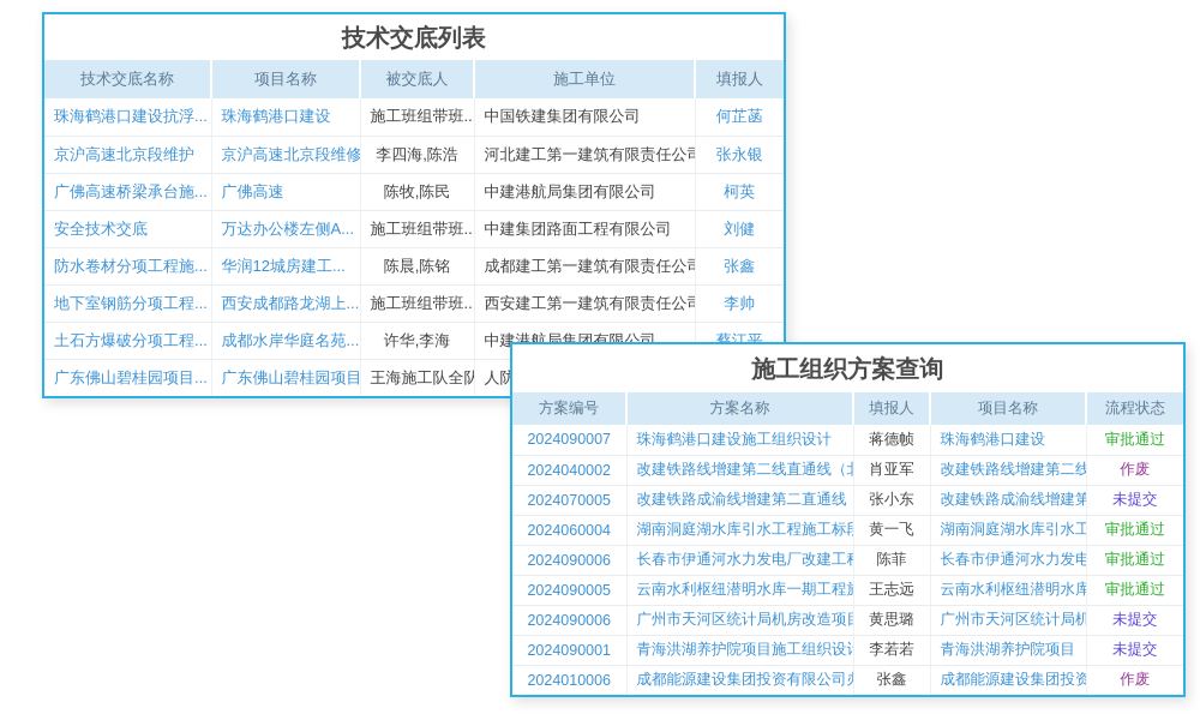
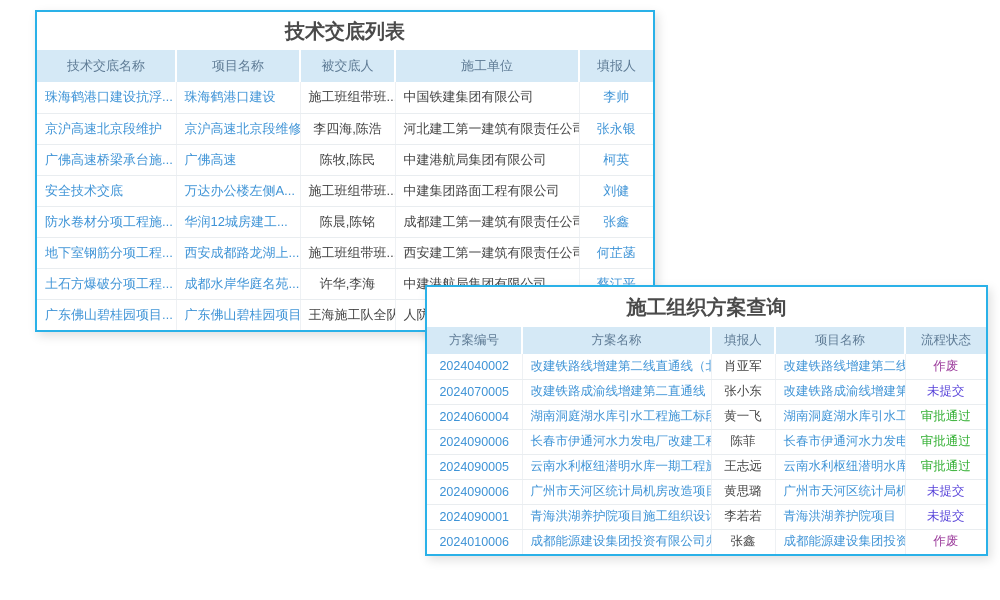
  技术交底列表
  技术交底名称	项目名称	被交底人	施工单位	填报人
- 珠海鹤港口建设抗浮...	珠海鹤港口建设	施工班组带班..	中国铁建集团有限公司	何芷菡
+ 珠海鹤港口建设抗浮...	珠海鹤港口建设	施工班组带班..	中国铁建集团有限公司	李帅
  京沪高速北京段维护	京沪高速北京段维修	李四海,陈浩	河北建工第一建筑有限责任公	张永银
  广佛高速桥梁承台施...	广佛高速	陈牧,陈民	中建港航局集团有限公司	柯英
  安全技术交底	万达办公楼左侧A...	施工班组带班..	中建集团路面工程有限公司	刘健
  防水卷材分项工程施...	华润12城房建工...	陈晨,陈铭	成都建工第一建筑有限责任公	张鑫
- 地下室钢筋分项工程...	西安成都路龙湖上...	施工班组带班..	西安建工第一建筑有限责任公	李帅
+ 地下室钢筋分项工程...	西安成都路龙湖上...	施工班组带班..	西安建工第一建筑有限责任公	何芷菡
  土石方爆破分项工程...	成都水岸华庭名苑...	许华,李海	中建港航局集团有限公司	蔡江平
  广东佛山碧桂园项目...	广东佛山碧桂园项目	王海施工队全队	人防
  施工组织方案查询
  方案编号	方案名称	填报人	项目名称	流程状态
- 2024090007	珠海鹤港口建设施工组织设计	蒋德帧	珠海鹤港口建设	审批通过
  2024040002	改建铁路线增建第二线直通线（	肖亚军	改建铁路线增建第二线	作废
  2024070005	改建铁路成渝线增建第二直通线	张小东	改建铁路成渝线增建第	未提交
  2024060004	湖南洞庭湖水库引水工程施工标	黄一飞	湖南洞庭湖水库引水工	审批通过
  2024090006	长春市伊通河水力发电厂改建工	陈菲	长春市伊通河水力发电	审批通过
  2024090005	云南水利枢纽潜明水库一期工程	王志远	云南水利枢纽潜明水库	审批通过
  2024090006	广州市天河区统计局机房改造项	黄思璐	广州市天河区统计局机	未提交
  2024090001	青海洪湖养护院项目施工组织设	李若若	青海洪湖养护院项目	未提交
  2024010006	成都能源建设集团投资有限公司	张鑫	成都能源建设集团投资	作废
